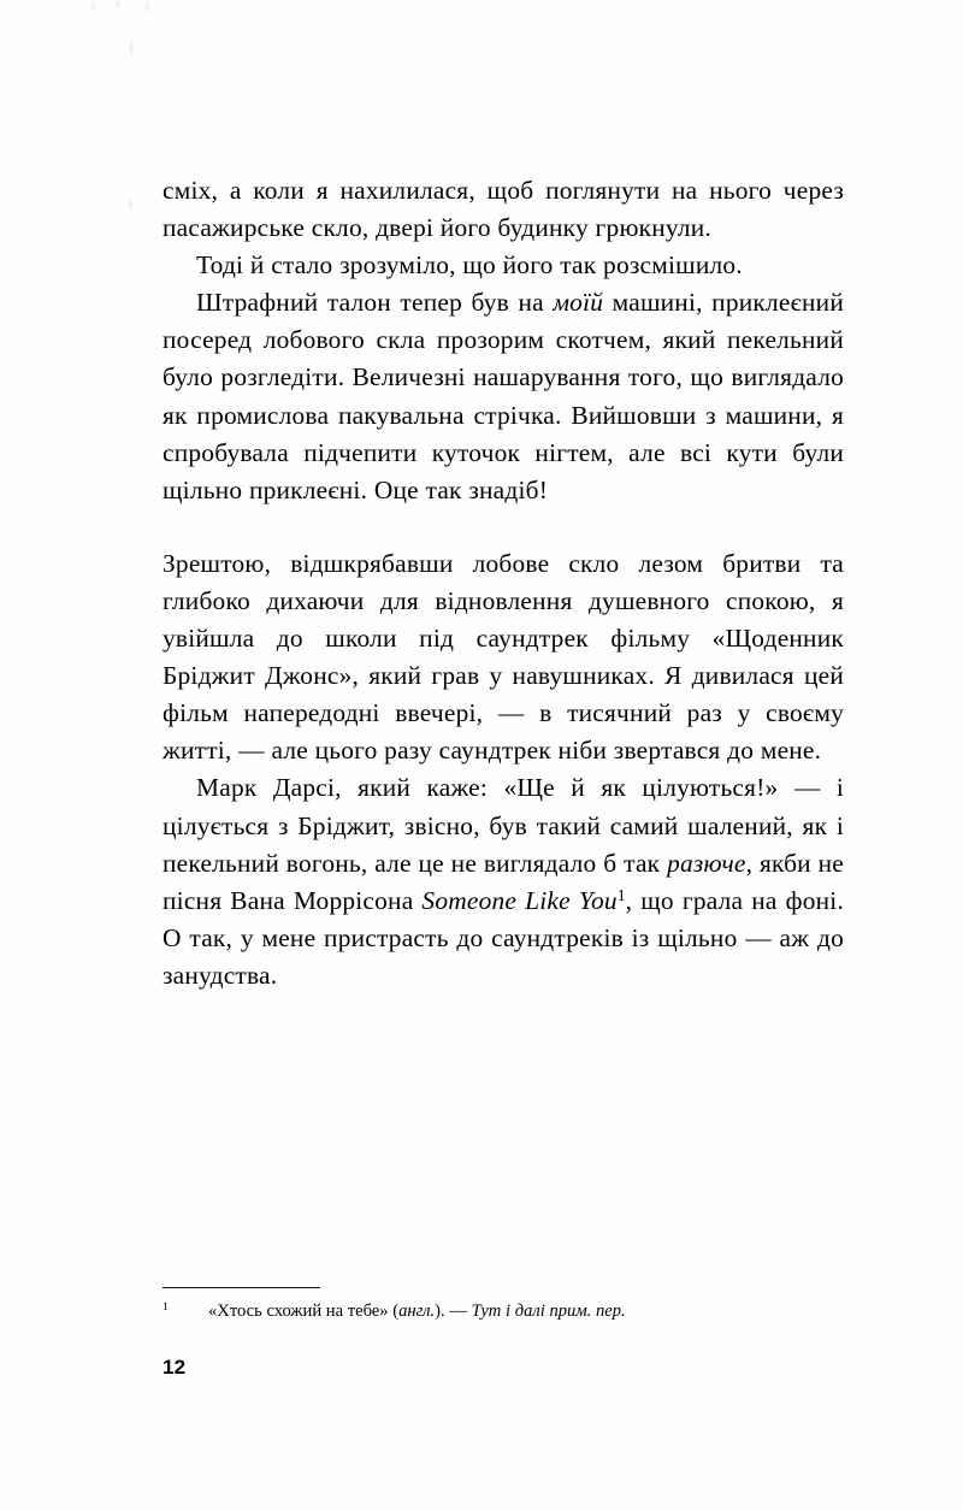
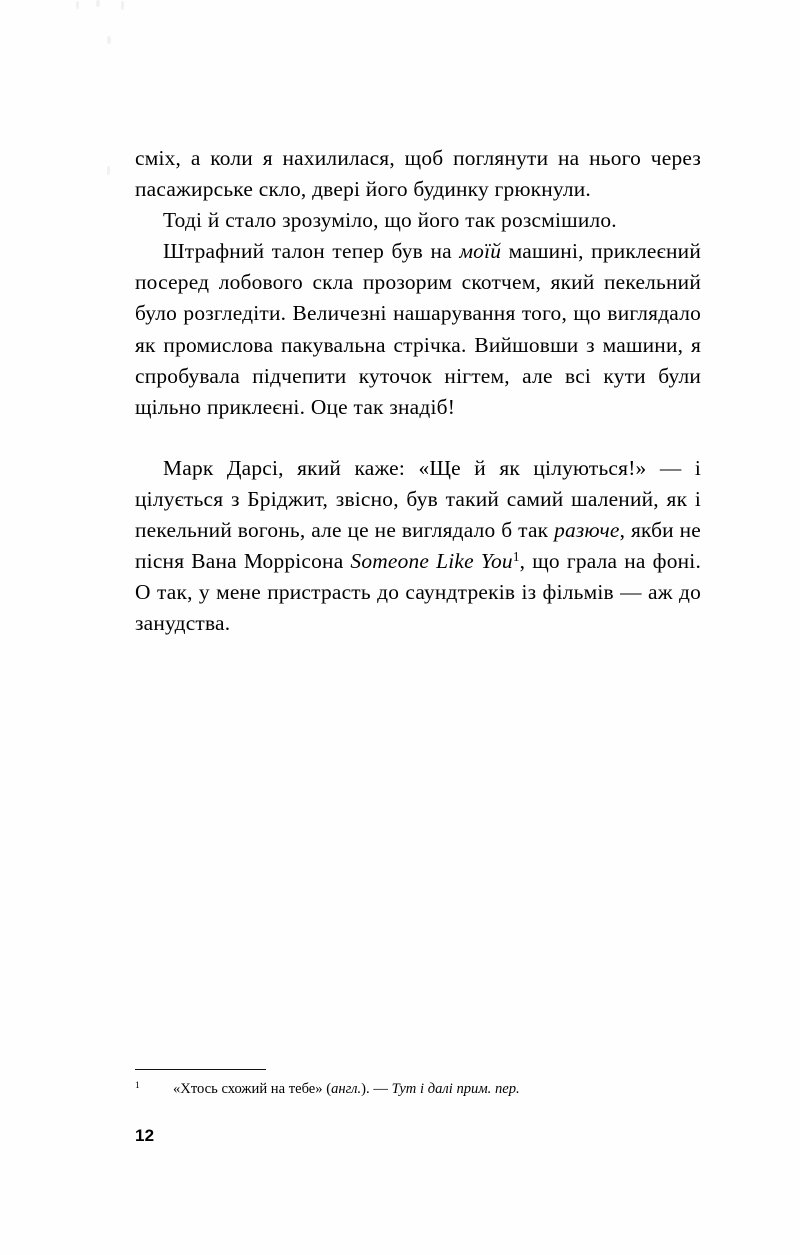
  сміх, а коли я нахилилася, щоб поглянути на нього через пасажирське скло, двері його будинку грюкнули.
  Тоді й стало зрозуміло, що його так розсмішило.
  Штрафний талон тепер був на моїй машині, приклеєний посеред лобового скла прозорим скотчем, який пекельний було розгледіти. Величезні нашарування того, що виглядало як промислова пакувальна стрічка. Вийшовши з машини, я спробувала підчепити куточок нігтем, але всі кути були щільно приклеєні. Оце так знадіб!
- Зрештою, відшкрябавши лобове скло лезом бритви та глибоко дихаючи для відновлення душевного спокою, я увійшла до школи під саундтрек фільму «Щоденник Бріджит Джонс», який грав у навушниках. Я дивилася цей фільм напередодні ввечері, — в тисячний раз у своєму житті, — але цього разу саундтрек ніби звертався до мене.
- Марк Дарсі, який каже: «Ще й як цілуються!» — і цілується з Бріджит, звісно, був такий самий шалений, як і пекельний вогонь, але це не виглядало б так разюче, якби не пісня Вана Моррісона Someone Like You1, що грала на фоні. О так, у мене пристрасть до саундтреків із щільно — аж до занудства.
+ Марк Дарсі, який каже: «Ще й як цілуються!» — і цілується з Бріджит, звісно, був такий самий шалений, як і пекельний вогонь, але це не виглядало б так разюче, якби не пісня Вана Моррісона Someone Like You1, що грала на фоні. О так, у мене пристрасть до саундтреків із фільмів — аж до занудства.
  1 «Хтось схожий на тебе» (англ.). — Тут і далі прим. пер.
  12
